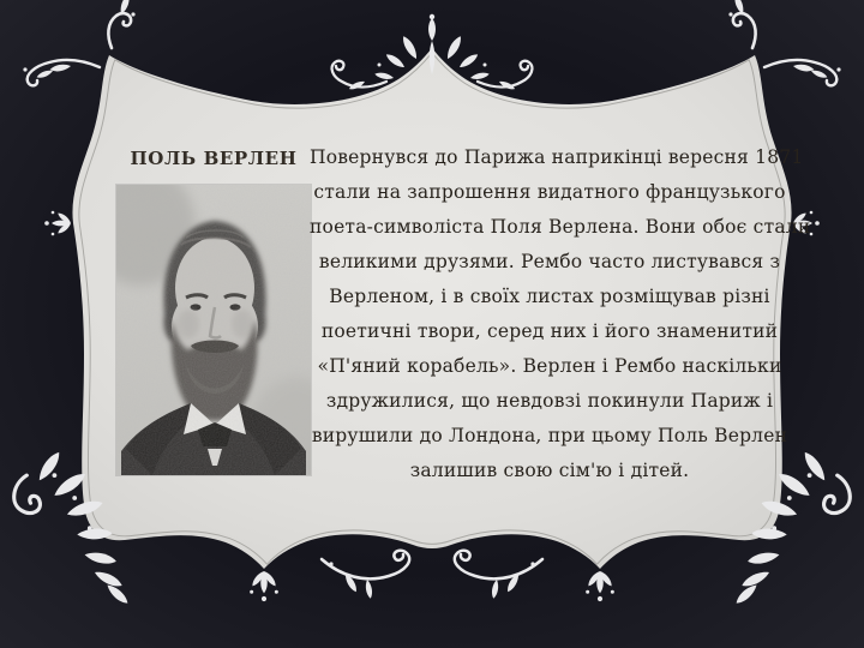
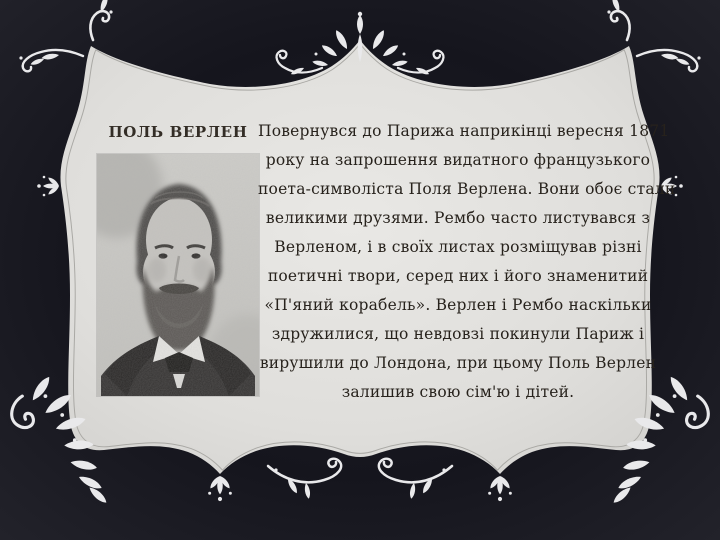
  ПОЛЬ ВЕРЛЕН
  Повернувся до Парижа наприкінці вересня 1871
- стали на запрошення видатного французького
+ року на запрошення видатного французького
  поета-символіста Поля Верлена. Вони обоє стали
  великими друзями. Рембо часто листувався з
  Верленом, і в своїх листах розміщував різні
  поетичні твори, серед них і його знаменитий
  «П'яний корабель». Верлен і Рембо наскільки
  здружилися, що невдовзі покинули Париж і
  вирушили до Лондона, при цьому Поль Верлен
  залишив свою сім'ю і дітей.
